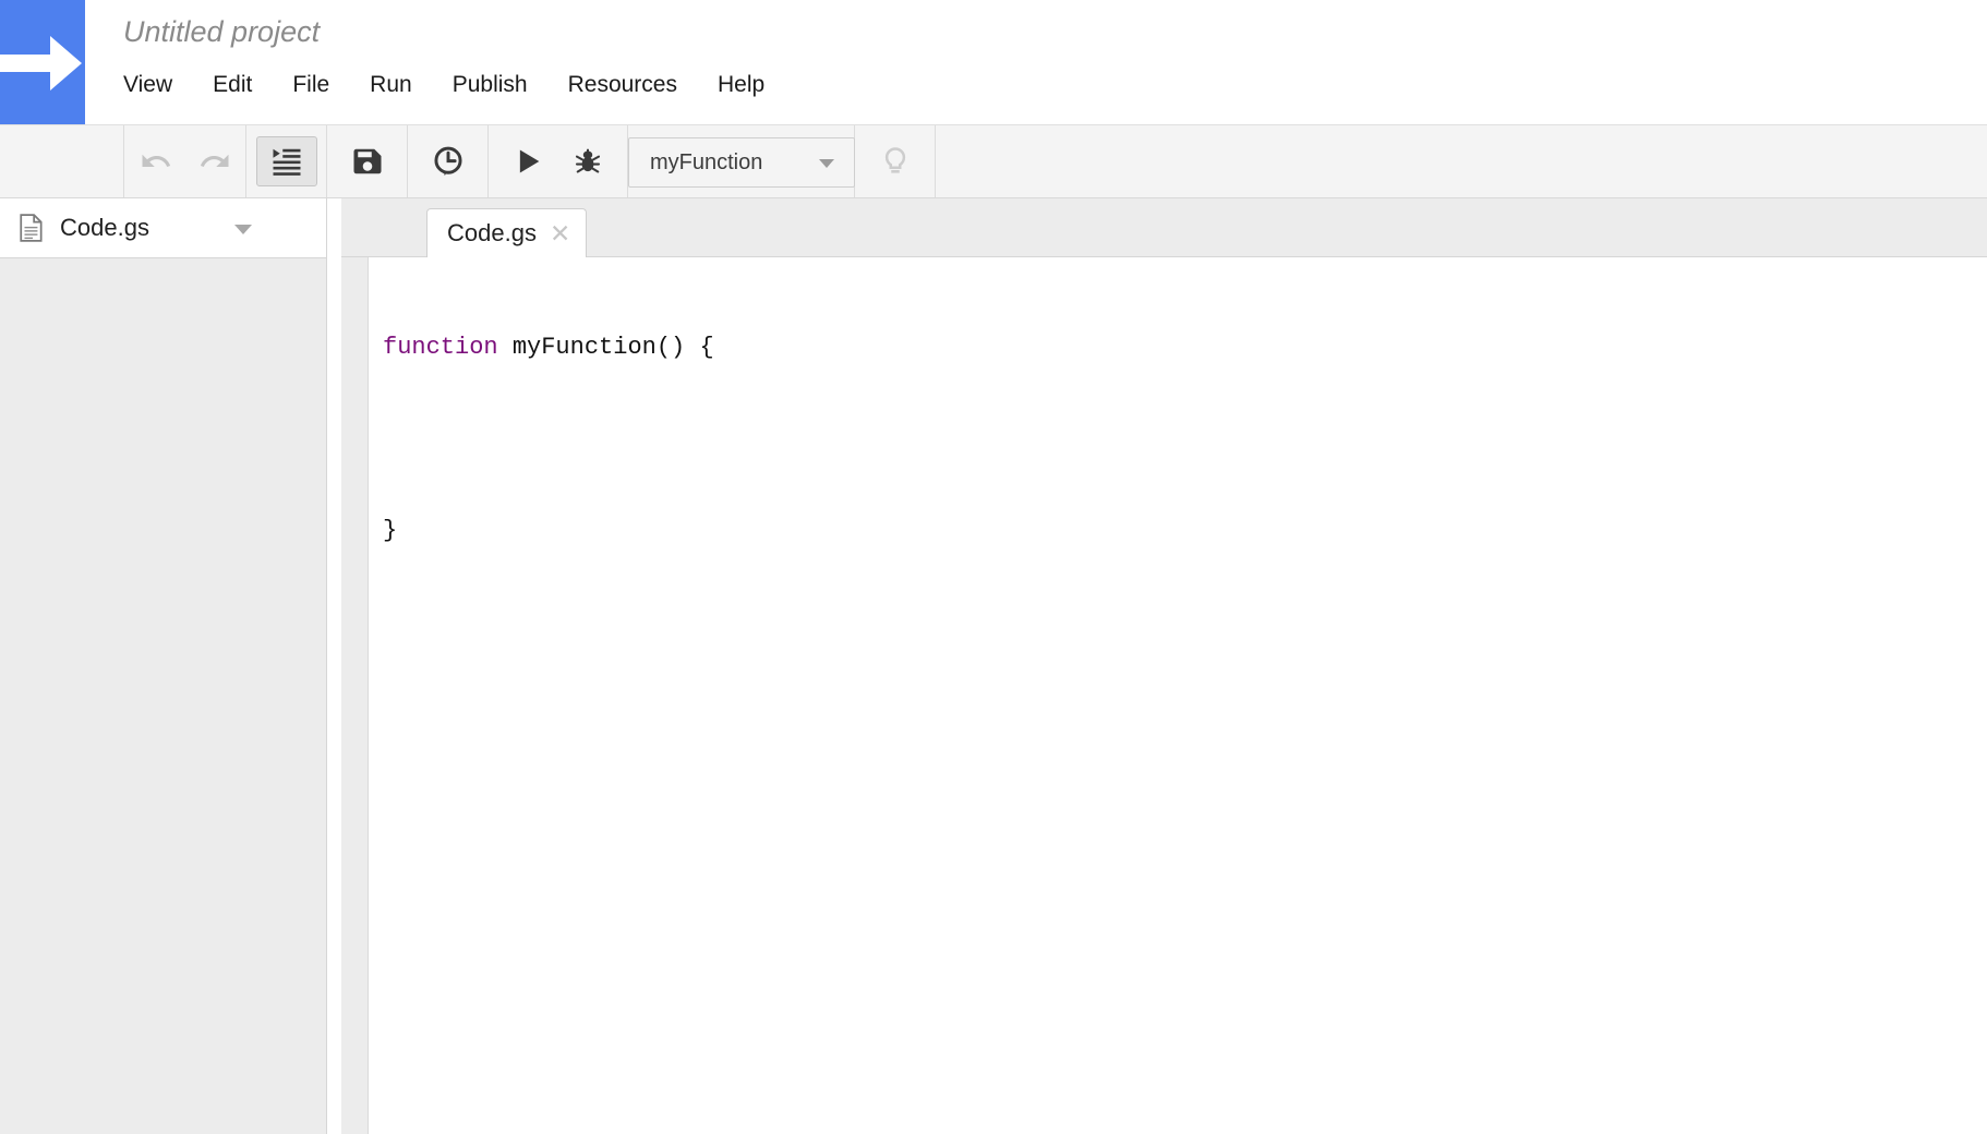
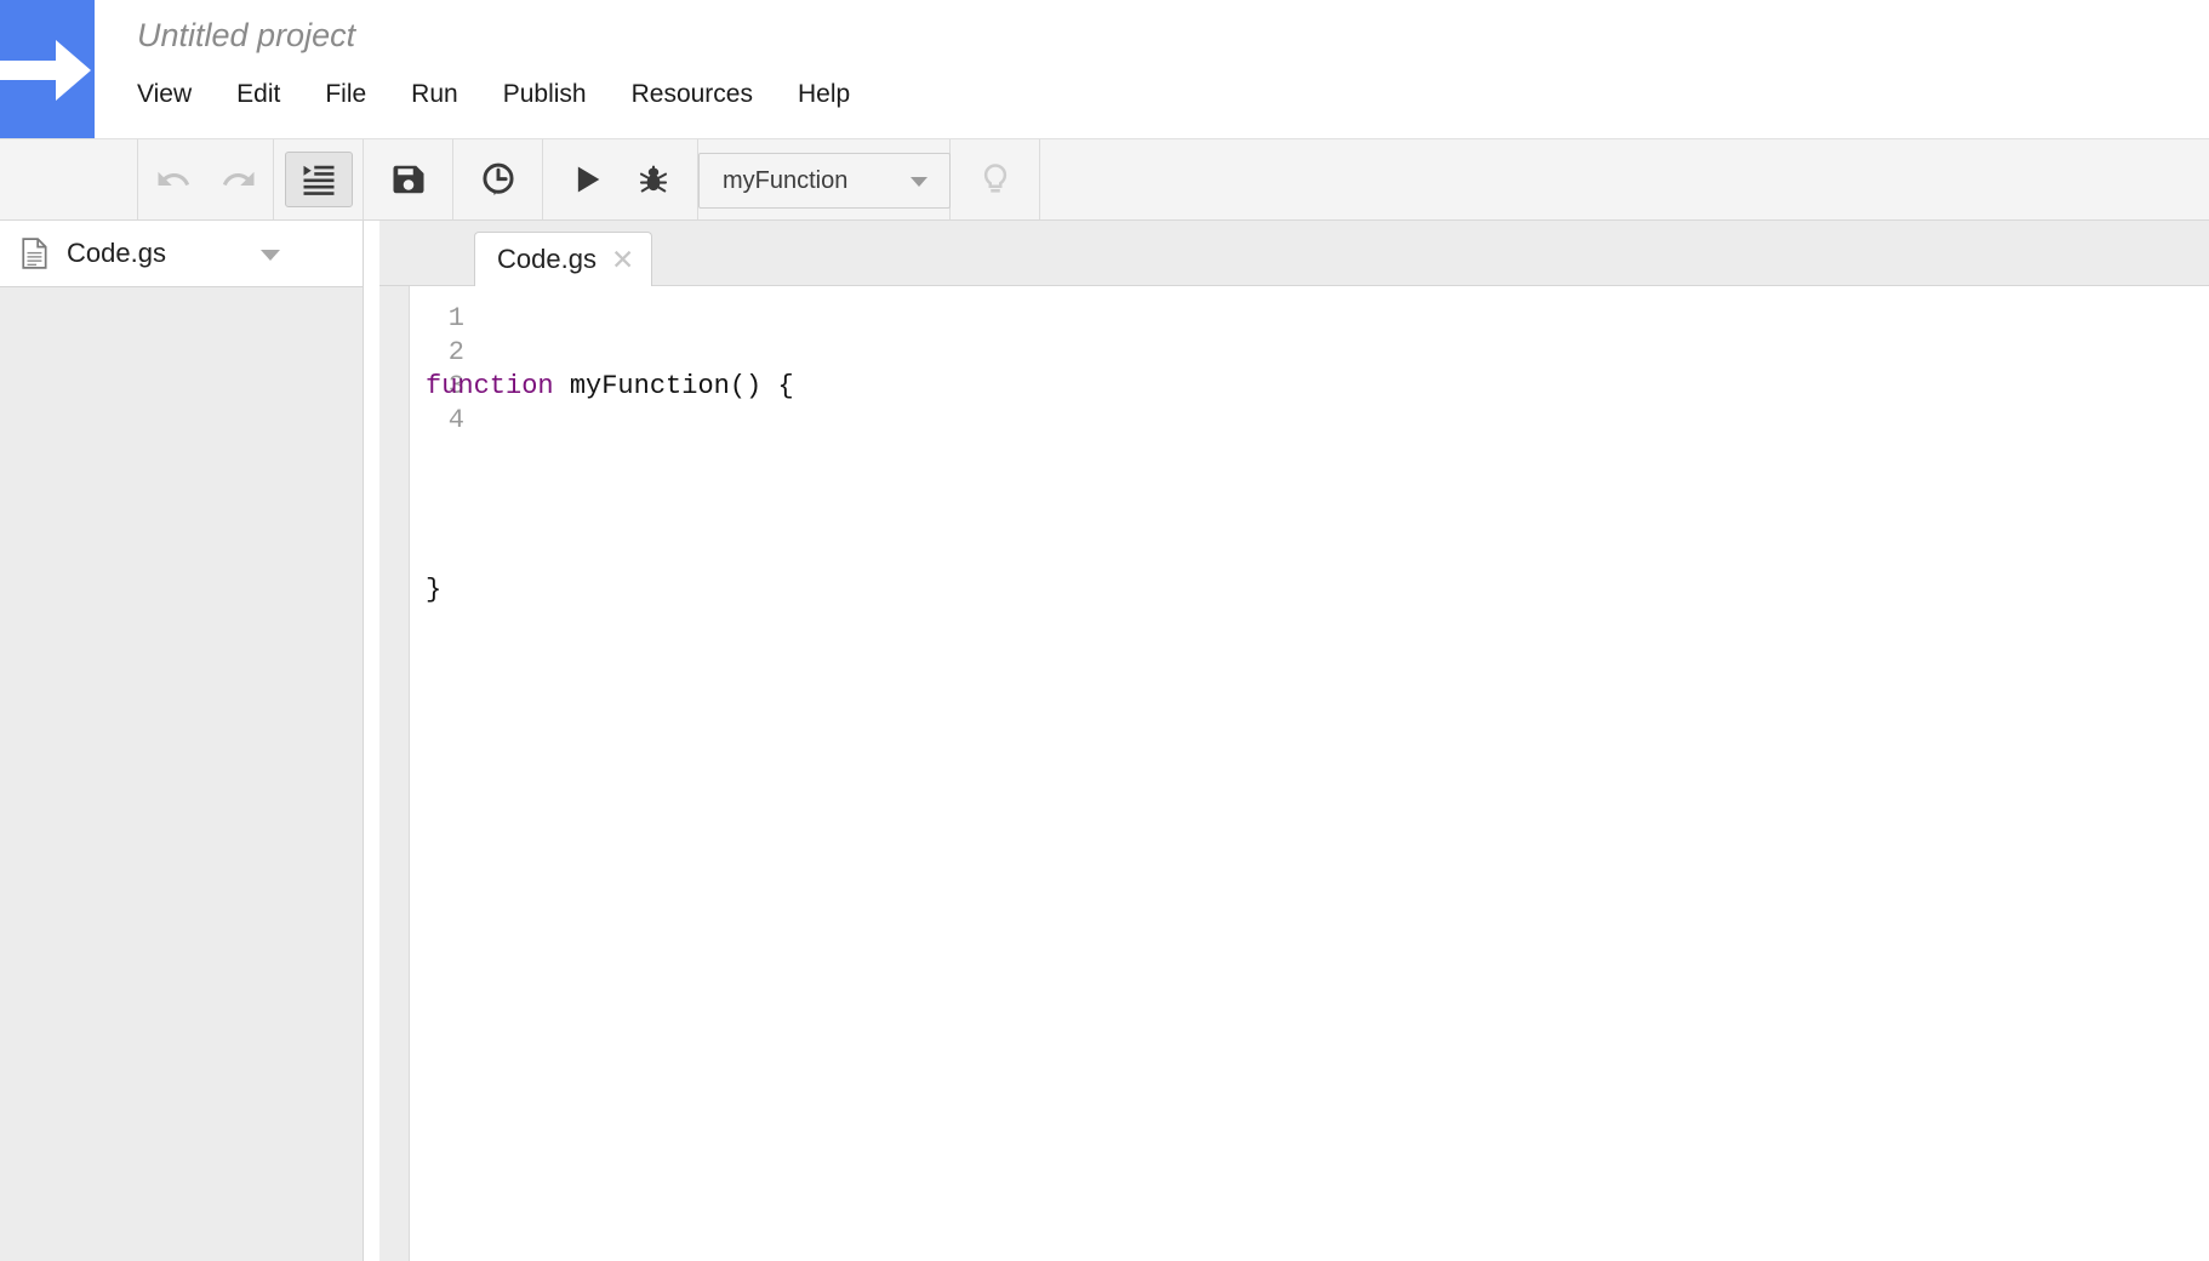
  Untitled project
  View
  Edit
  File
  Run
  Publish
  Resources
  Help
  myFunction
  Code.gs
  Code.gs
  ✕
+ 1
+ 2
+ 3
+ 4
  function myFunction() {
  }
